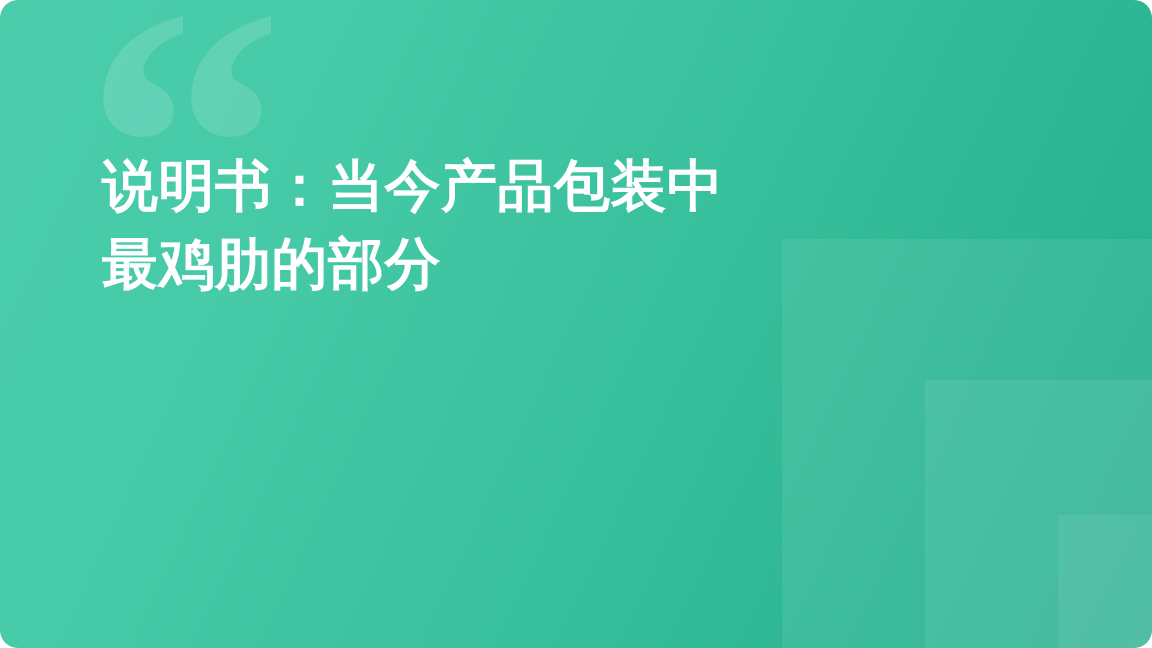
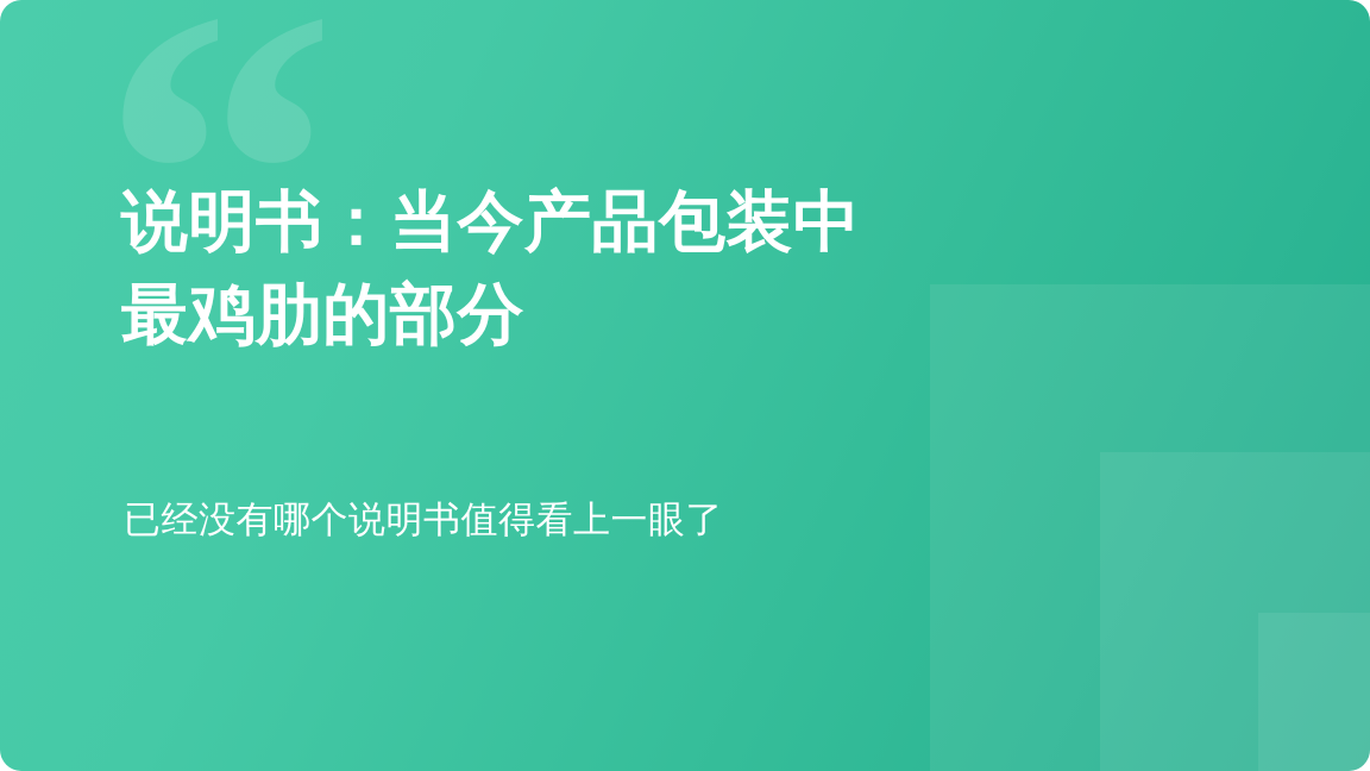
  “
  说明书：当今产品包装中
  最鸡肋的部分
+ 已经没有哪个说明书值得看上一眼了
